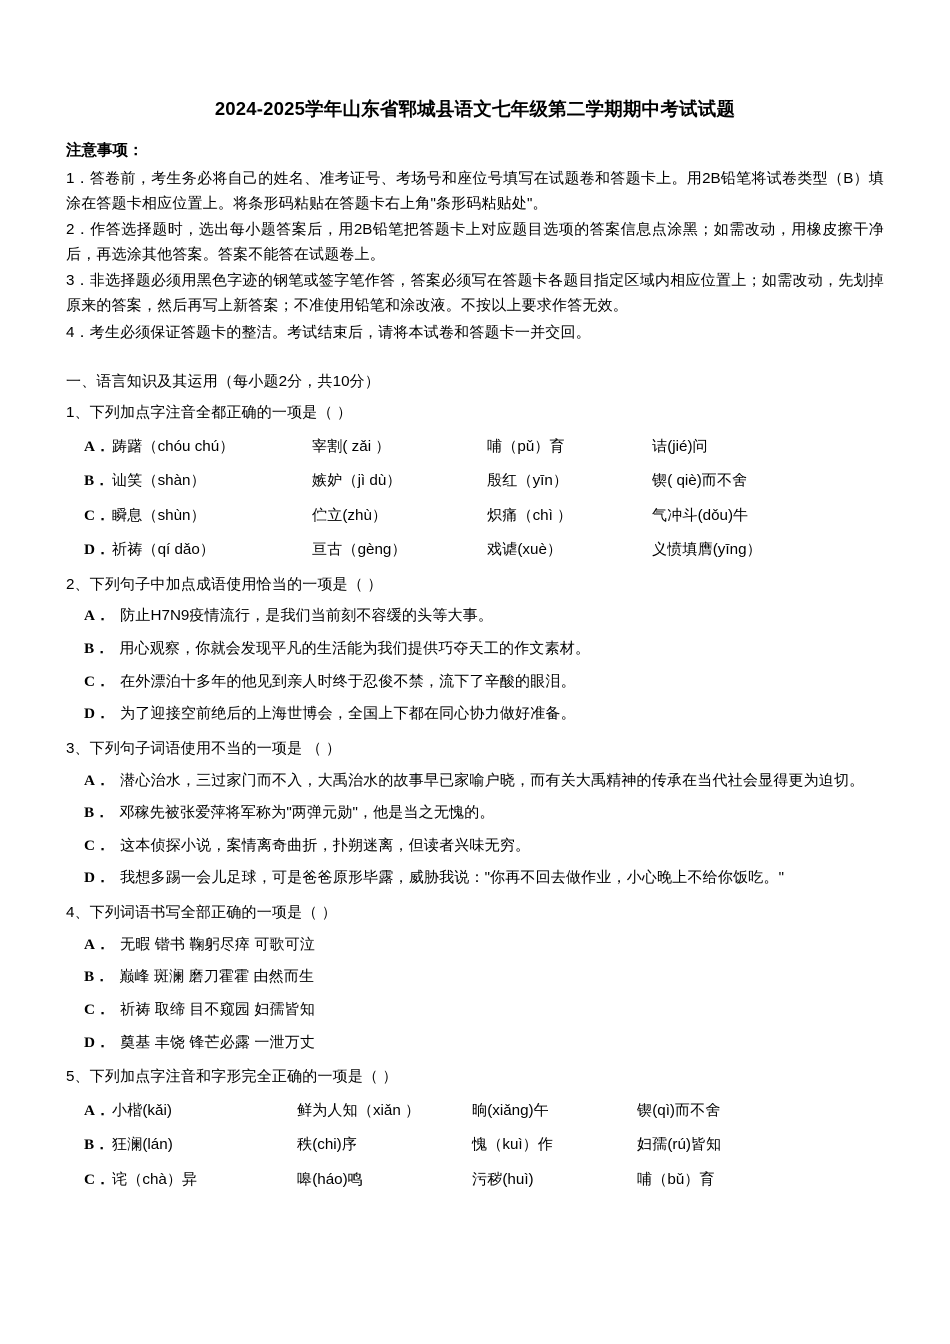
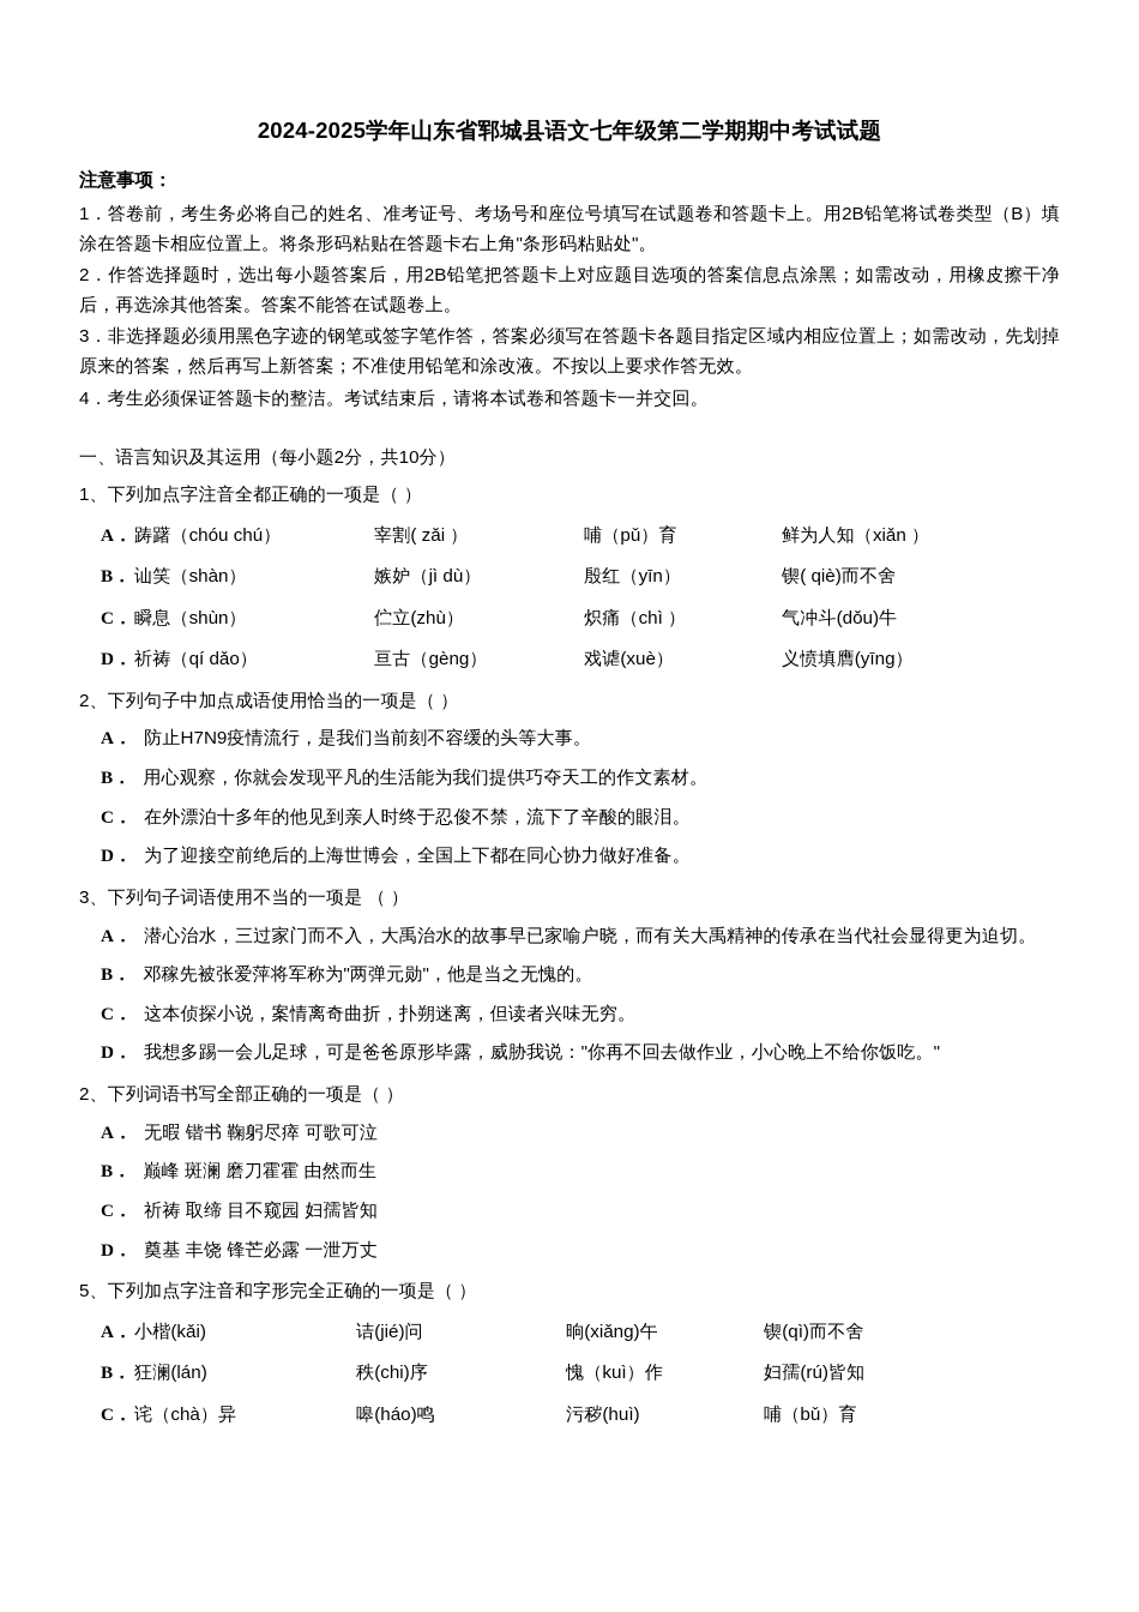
  2024-2025学年山东省郓城县语文七年级第二学期期中考试试题
  注意事项：
  1．答卷前，考生务必将自己的姓名、准考证号、考场号和座位号填写在试题卷和答题卡上。用2B铅笔将试卷类型（B）填涂在答题卡相应位置上。将条形码粘贴在答题卡右上角"条形码粘贴处"。
  2．作答选择题时，选出每小题答案后，用2B铅笔把答题卡上对应题目选项的答案信息点涂黑；如需改动，用橡皮擦干净后，再选涂其他答案。答案不能答在试题卷上。
  3．非选择题必须用黑色字迹的钢笔或签字笔作答，答案必须写在答题卡各题目指定区域内相应位置上；如需改动，先划掉原来的答案，然后再写上新答案；不准使用铅笔和涂改液。不按以上要求作答无效。
  4．考生必须保证答题卡的整洁。考试结束后，请将本试卷和答题卡一并交回。
  一、语言知识及其运用（每小题2分，共10分）
  1、下列加点字注音全都正确的一项是（ ）
  A．
  踌躇（chóu chú）
  宰割( zǎi ）
  哺（pǔ）育
- 诘(jié)问
+ 鲜为人知（xiǎn ）
  B．
  讪笑（shàn）
  嫉妒（jì dù）
  殷红（yīn）
  锲( qiè)而不舍
  C．
  瞬息（shùn）
  伫立(zhù）
  炽痛（chì ）
  气冲斗(dǒu)牛
  D．
  祈祷（qí dǎo）
  亘古（gèng）
  戏谑(xuè）
  义愤填膺(yīng）
  2、下列句子中加点成语使用恰当的一项是（ ）
  A． 防止H7N9疫情流行，是我们当前刻不容缓的头等大事。
  B． 用心观察，你就会发现平凡的生活能为我们提供巧夺天工的作文素材。
  C． 在外漂泊十多年的他见到亲人时终于忍俊不禁，流下了辛酸的眼泪。
  D． 为了迎接空前绝后的上海世博会，全国上下都在同心协力做好准备。
  3、下列句子词语使用不当的一项是 （ ）
  A． 潜心治水，三过家门而不入，大禹治水的故事早已家喻户晓，而有关大禹精神的传承在当代社会显得更为迫切。
  B． 邓稼先被张爱萍将军称为"两弹元勋"，他是当之无愧的。
  C． 这本侦探小说，案情离奇曲折，扑朔迷离，但读者兴味无穷。
  D． 我想多踢一会儿足球，可是爸爸原形毕露，威胁我说："你再不回去做作业，小心晚上不给你饭吃。"
- 4、下列词语书写全部正确的一项是（ ）
+ 2、下列词语书写全部正确的一项是（ ）
  A． 无暇 锴书 鞠躬尽瘁 可歌可泣
  B． 巅峰 斑澜 磨刀霍霍 由然而生
  C． 祈祷 取缔 目不窥园 妇孺皆知
  D． 奠基 丰饶 锋芒必露 一泄万丈
  5、下列加点字注音和字形完全正确的一项是（ ）
  A．
  小楷(kǎi)
- 鲜为人知（xiǎn ）
+ 诘(jié)问
  晌(xiǎng)午
  锲(qì)而不舍
  B．
  狂澜(lán)
  秩(chi)序
  愧（kuì）作
  妇孺(rú)皆知
  C．
  诧（chà）异
  嗥(háo)鸣
  污秽(huì)
  哺（bǔ）育
